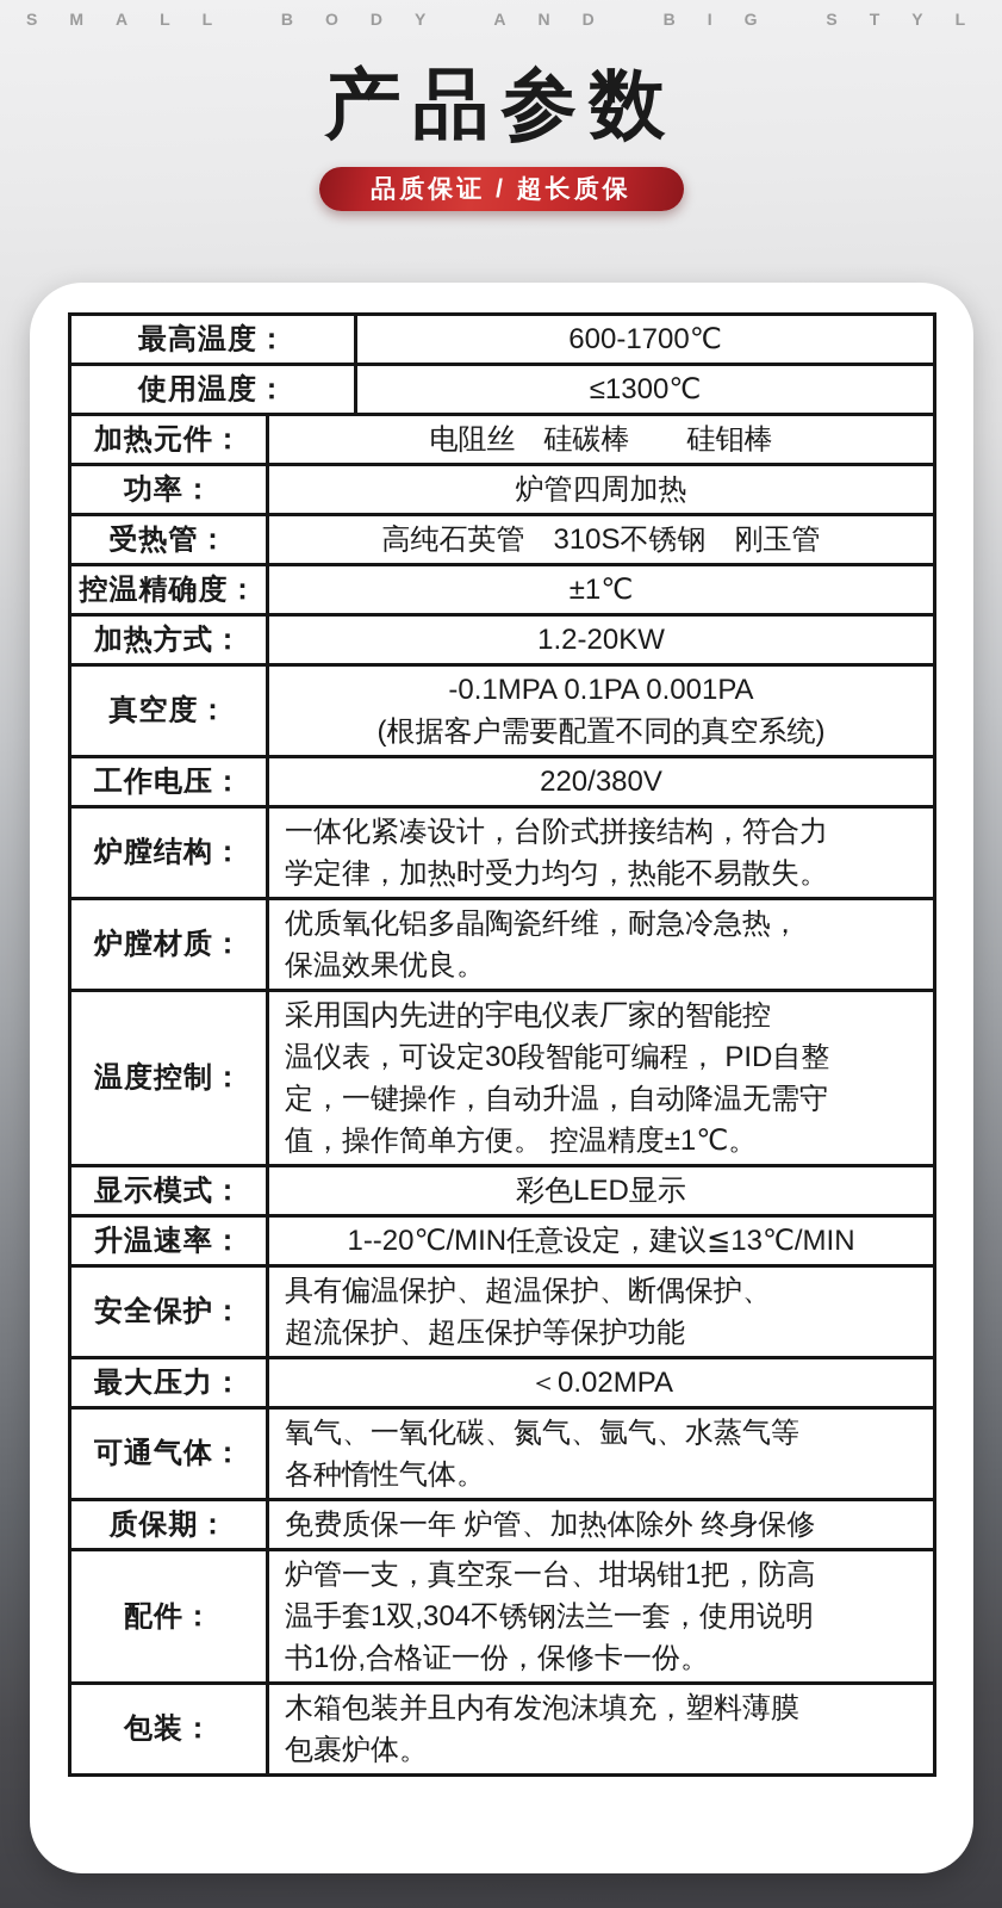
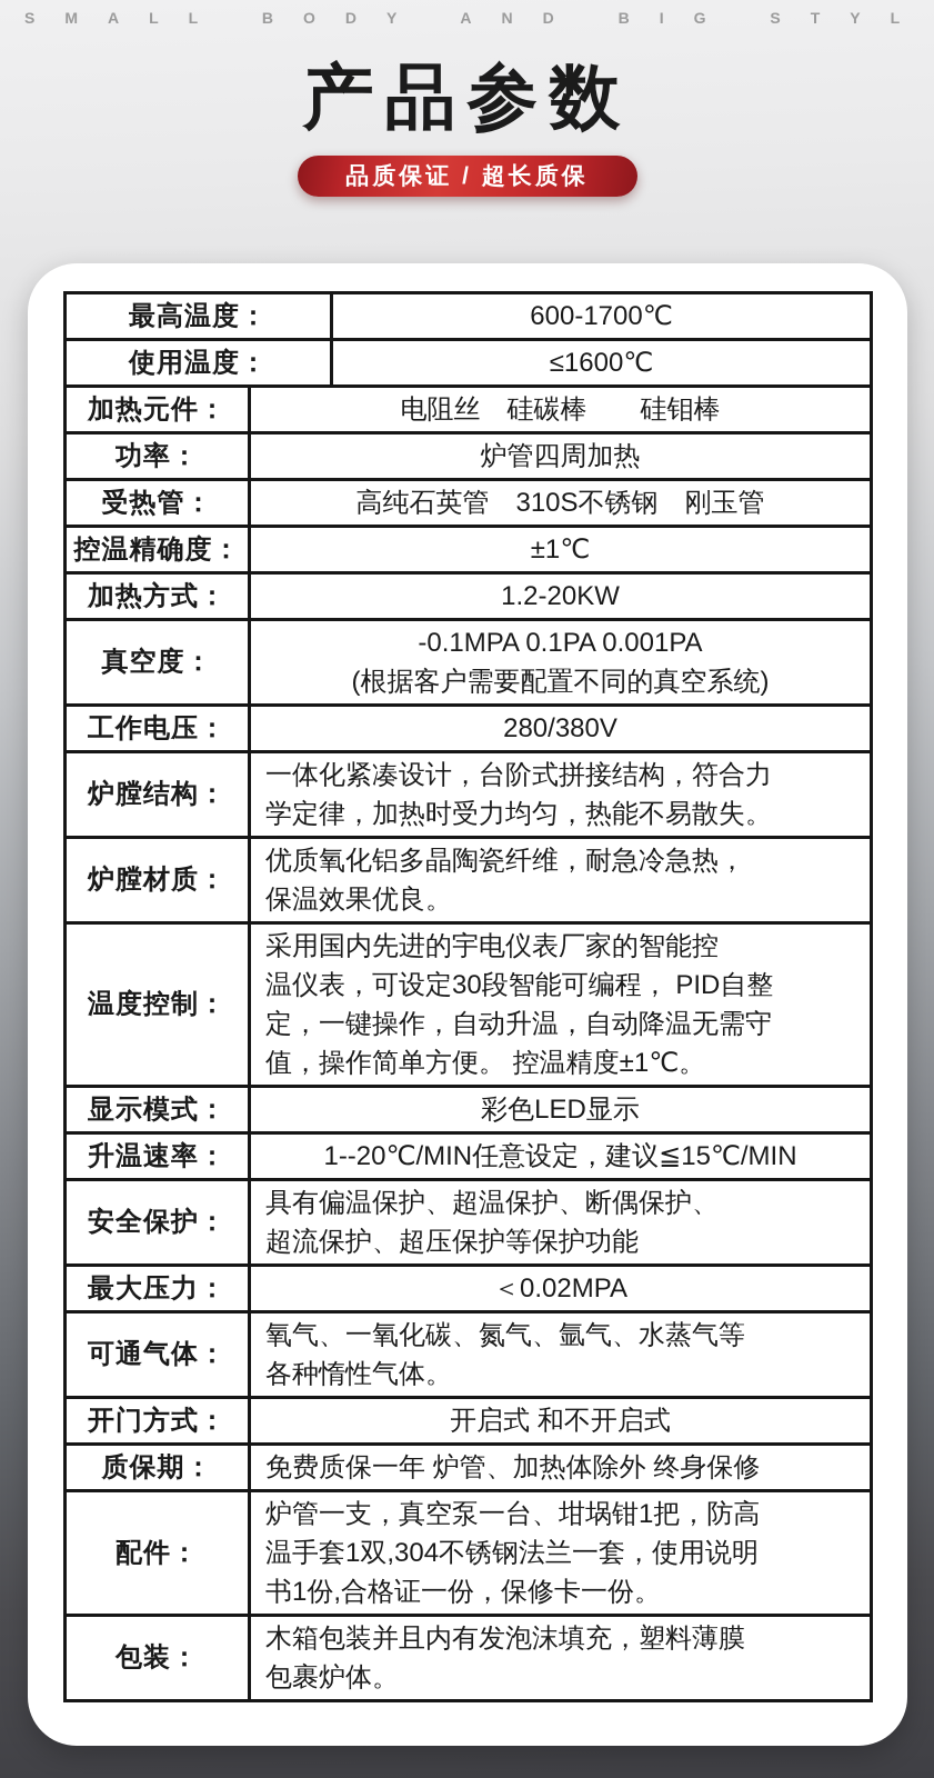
  SMALL BODY AND BIG STYL
  产品参数
  品质保证 / 超长质保
  最高温度：
  600-1700℃
  使用温度：
- ≤1300℃
+ ≤1600℃
  加热元件：
  电阻丝 硅碳棒 硅钼棒
  功率：
  炉管四周加热
  受热管：
  高纯石英管 310S不锈钢 刚玉管
  控温精确度：
  ±1℃
  加热方式：
  1.2-20KW
  真空度：
  -0.1MPA 0.1PA 0.001PA
  (根据客户需要配置不同的真空系统)
  工作电压：
- 220/380V
+ 280/380V
  炉膛结构：
  一体化紧凑设计，台阶式拼接结构，符合力
  学定律，加热时受力均匀，热能不易散失。
  炉膛材质：
  优质氧化铝多晶陶瓷纤维，耐急冷急热，
  保温效果优良。
  温度控制：
  采用国内先进的宇电仪表厂家的智能控
  温仪表，可设定30段智能可编程， PID自整
  定，一键操作，自动升温，自动降温无需守
  值，操作简单方便。 控温精度±1℃。
  显示模式：
  彩色LED显示
  升温速率：
- 1--20℃/MIN任意设定，建议≦13℃/MIN
+ 1--20℃/MIN任意设定，建议≦15℃/MIN
  安全保护：
  具有偏温保护、超温保护、断偶保护、
  超流保护、超压保护等保护功能
  最大压力：
  ＜0.02MPA
  可通气体：
  氧气、一氧化碳、氮气、氩气、水蒸气等
  各种惰性气体。
+ 开门方式：
+ 开启式 和不开启式
  质保期：
  免费质保一年 炉管、加热体除外 终身保修
  配件：
  炉管一支，真空泵一台、坩埚钳1把，防高
  温手套1双,304不锈钢法兰一套，使用说明
  书1份,合格证一份，保修卡一份。
  包装：
  木箱包装并且内有发泡沫填充，塑料薄膜
  包裹炉体。
